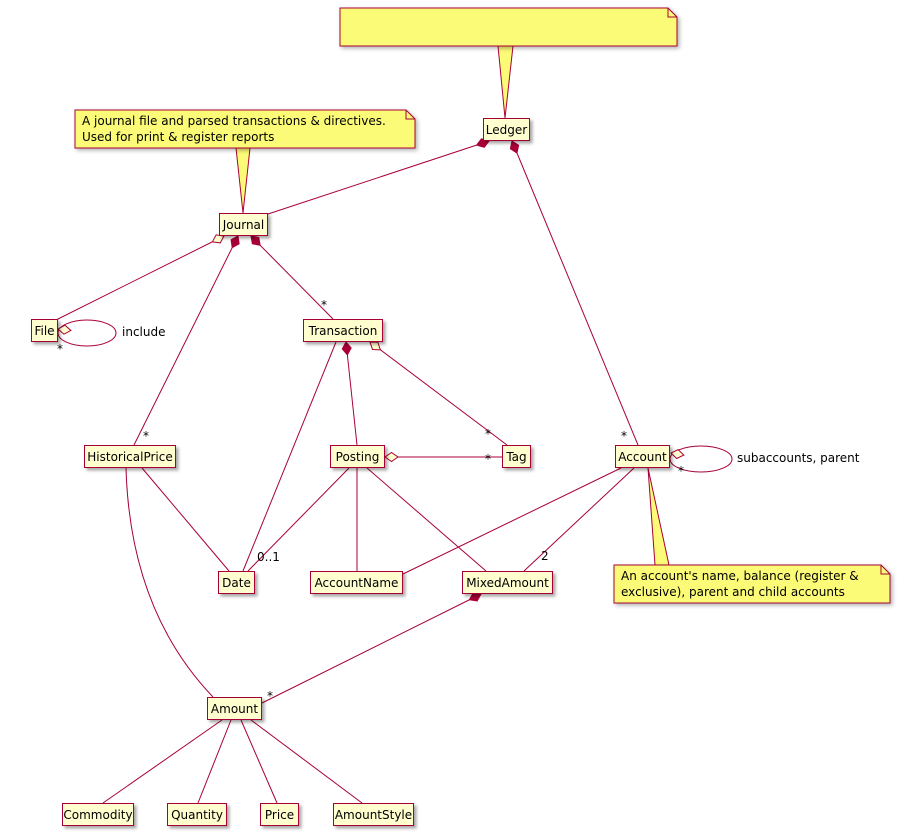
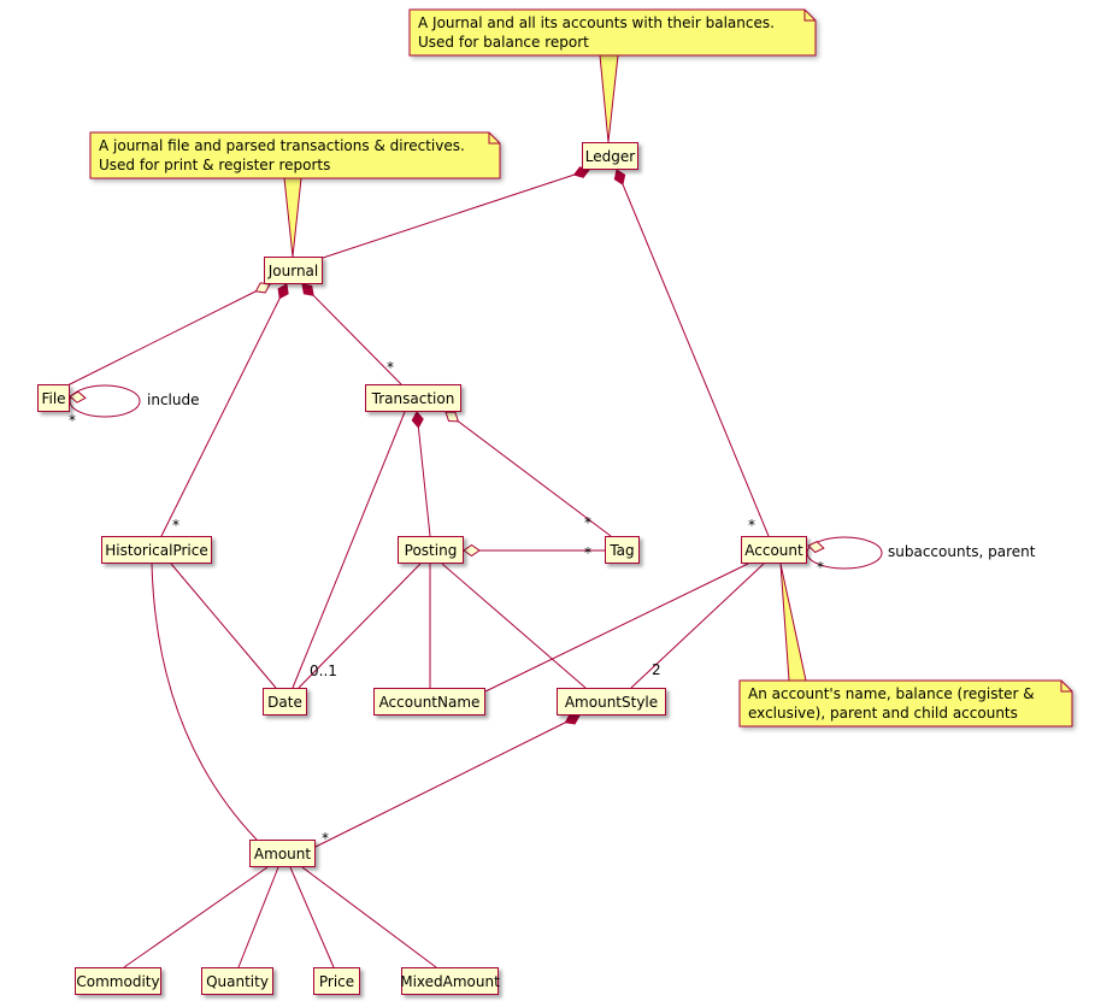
  *
  *
  *
  *
  *
  0..1
  2
  *
  include
  *
  subaccounts, parent
  *
+ A Journal and all its accounts with their balances.
+ Used for balance report
  A journal file and parsed transactions & directives.
  Used for print & register reports
  An account's name, balance (register &
  exclusive), parent and child accounts
  Ledger
  Journal
  File
  Transaction
  HistoricalPrice
  Posting
  Tag
  Account
  Date
  AccountName
- MixedAmount
+ AmountStyle
  Amount
  Commodity
  Quantity
  Price
- AmountStyle
+ MixedAmount
